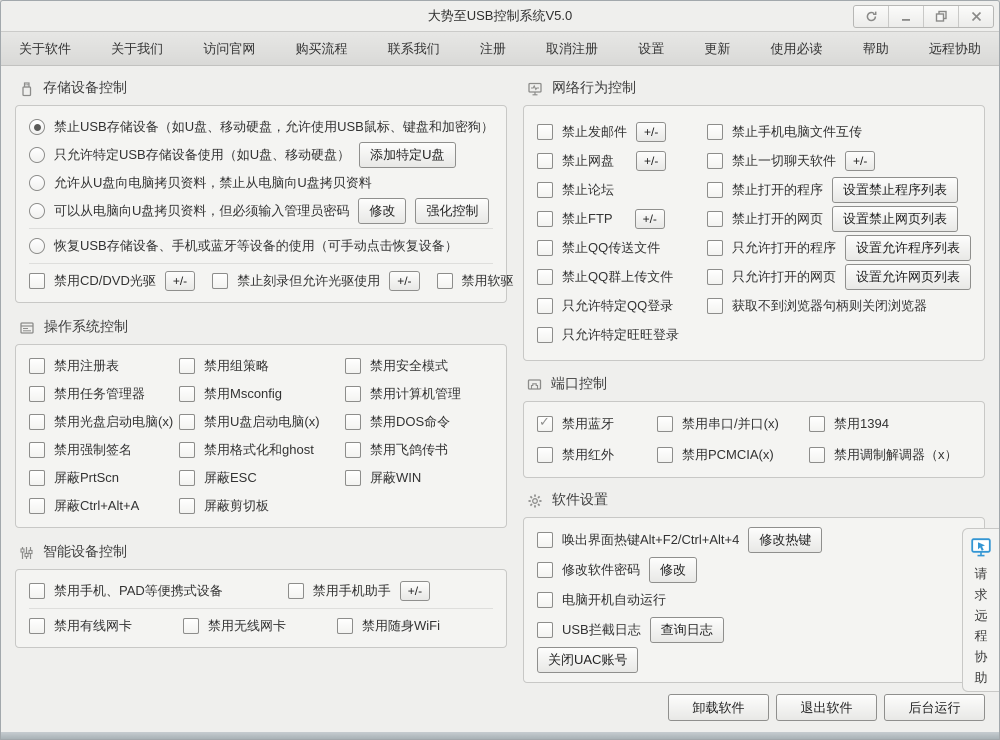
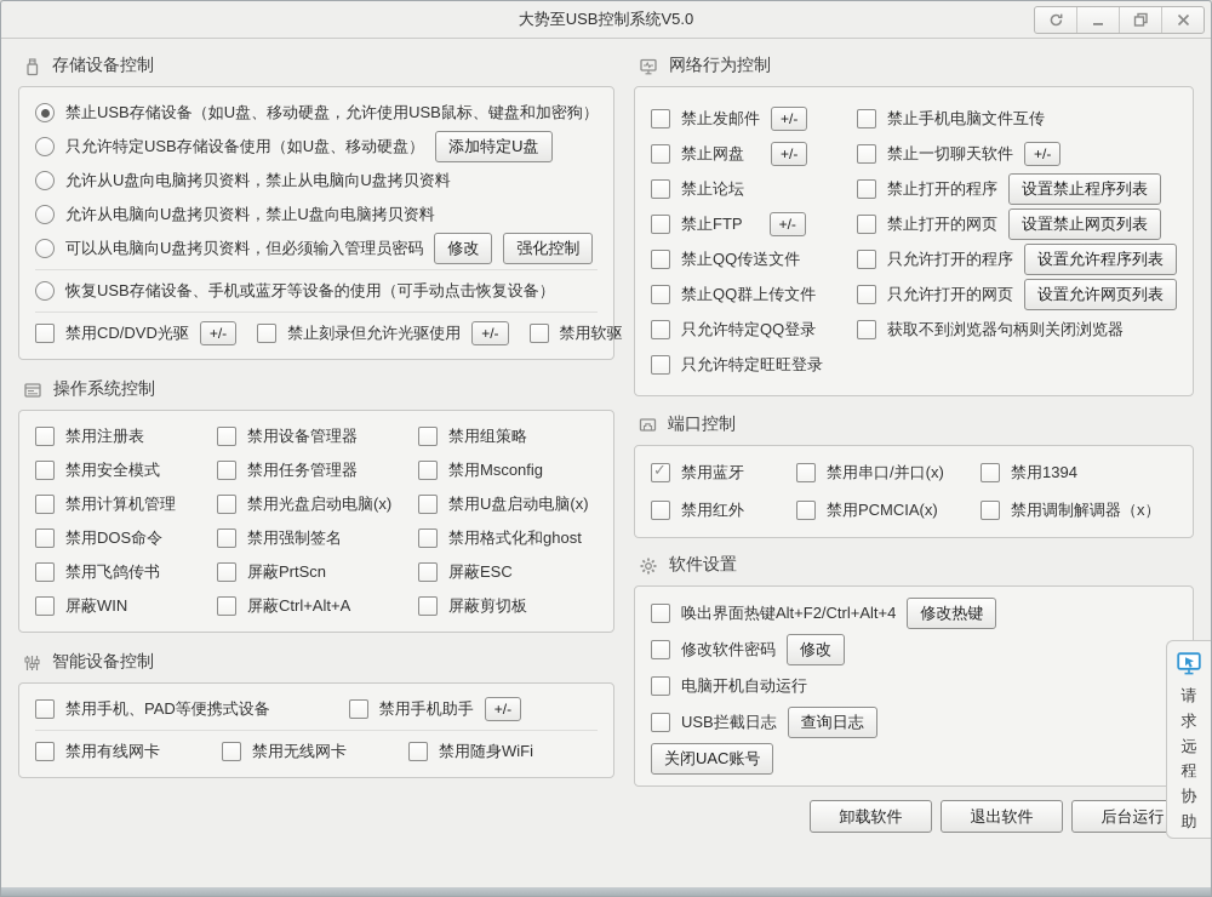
  大势至USB控制系统V5.0
- 关于软件
- 关于我们
- 访问官网
- 购买流程
- 联系我们
- 注册
- 取消注册
- 设置
- 更新
- 使用必读
- 帮助
- 远程协助
  存储设备控制
  禁止USB存储设备（如U盘、移动硬盘，允许使用USB鼠标、键盘和加密狗）
  只允许特定USB存储设备使用（如U盘、移动硬盘）
  添加特定U盘
  允许从U盘向电脑拷贝资料，禁止从电脑向U盘拷贝资料
+ 允许从电脑向U盘拷贝资料，禁止U盘向电脑拷贝资料
  可以从电脑向U盘拷贝资料，但必须输入管理员密码
  修改
  强化控制
  恢复USB存储设备、手机或蓝牙等设备的使用（可手动点击恢复设备）
  禁用CD/DVD光驱
  +/-
  禁止刻录但允许光驱使用
  +/-
  禁用软驱
  操作系统控制
  禁用注册表
+ 禁用设备管理器
  禁用组策略
  禁用安全模式
  禁用任务管理器
  禁用Msconfig
  禁用计算机管理
  禁用光盘启动电脑(x)
  禁用U盘启动电脑(x)
  禁用DOS命令
  禁用强制签名
  禁用格式化和ghost
  禁用飞鸽传书
  屏蔽PrtScn
  屏蔽ESC
  屏蔽WIN
  屏蔽Ctrl+Alt+A
  屏蔽剪切板
  智能设备控制
  禁用手机、PAD等便携式设备
  禁用手机助手
  +/-
  禁用有线网卡
  禁用无线网卡
  禁用随身WiFi
  网络行为控制
  禁止发邮件
  +/-
  禁止网盘
  +/-
  禁止论坛
  禁止FTP
  +/-
  禁止QQ传送文件
  禁止QQ群上传文件
  只允许特定QQ登录
  只允许特定旺旺登录
  禁止手机电脑文件互传
  禁止一切聊天软件
  +/-
  禁止打开的程序
  设置禁止程序列表
  禁止打开的网页
  设置禁止网页列表
  只允许打开的程序
  设置允许程序列表
  只允许打开的网页
  设置允许网页列表
  获取不到浏览器句柄则关闭浏览器
  端口控制
  禁用蓝牙
  禁用串口/并口(x)
  禁用1394
  禁用红外
  禁用PCMCIA(x)
  禁用调制解调器（x）
  软件设置
  唤出界面热键Alt+F2/Ctrl+Alt+4
  修改热键
  修改软件密码
  修改
  电脑开机自动运行
  USB拦截日志
  查询日志
  关闭UAC账号
  卸载软件
  退出软件
  后台运行
  请求远程协助
